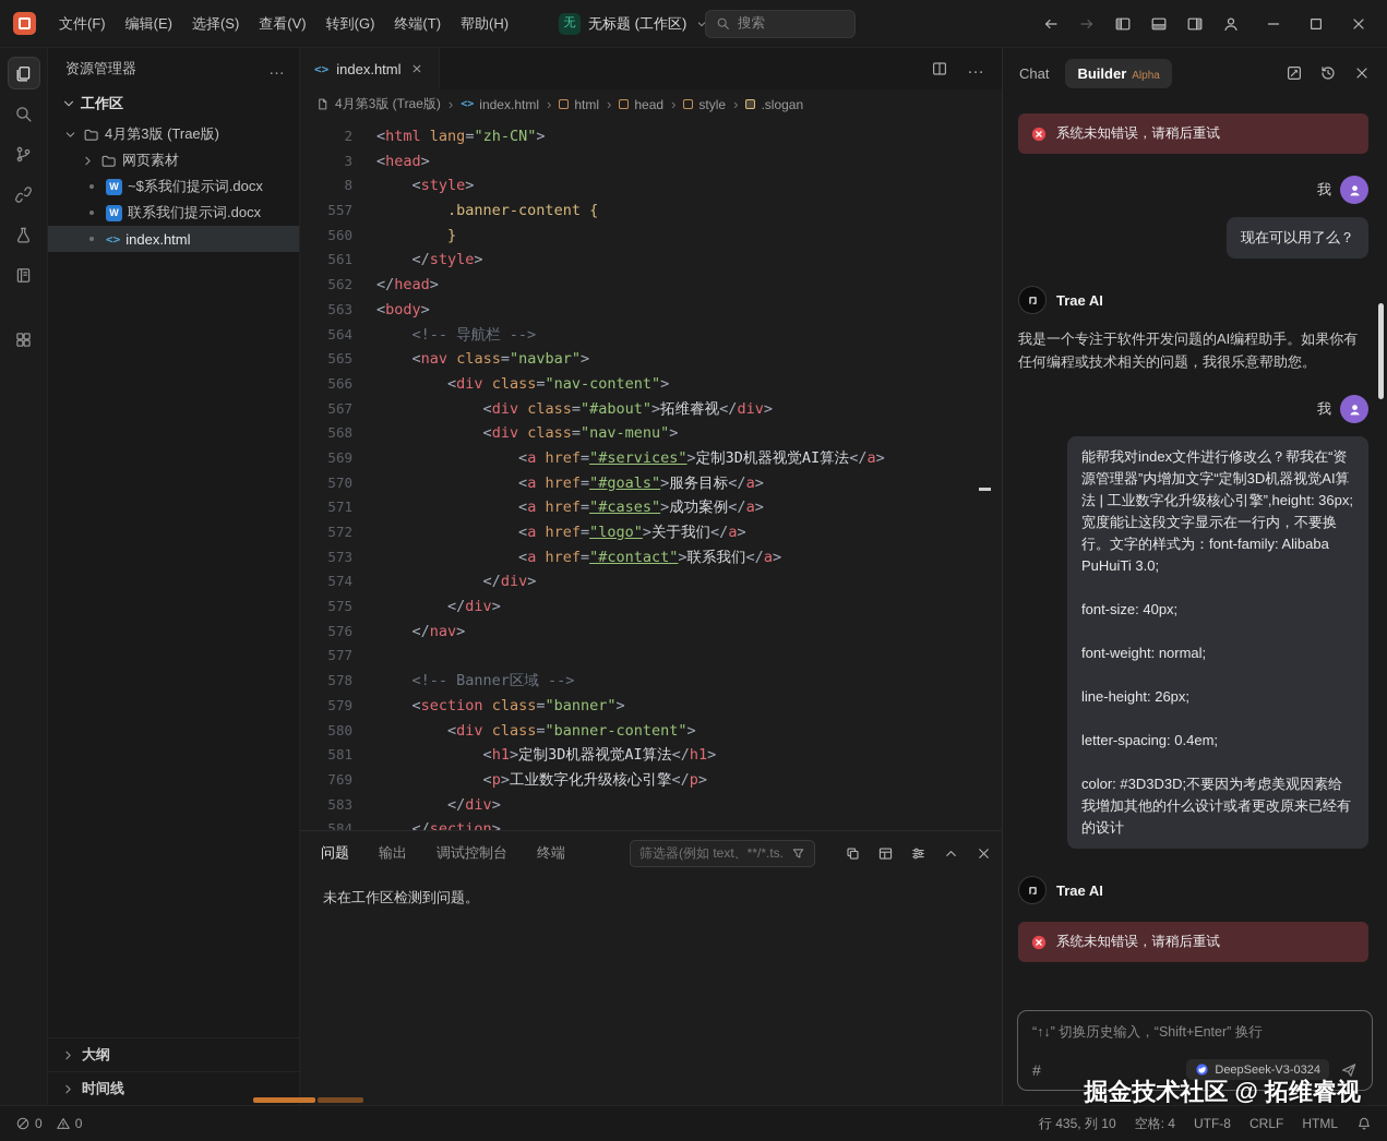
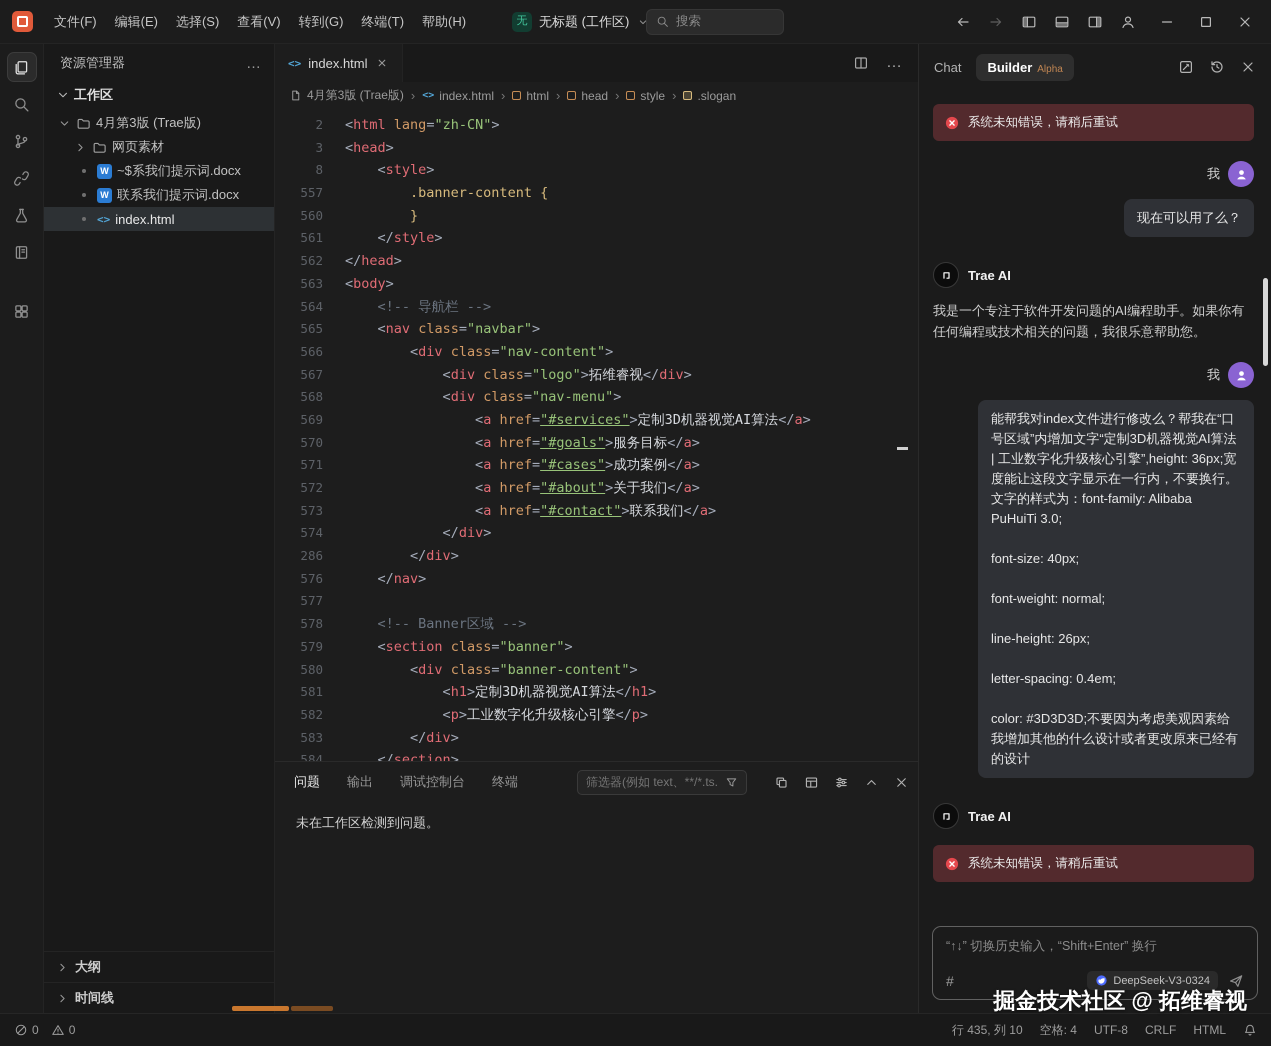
  文件(F)
  编辑(E)
  选择(S)
  查看(V)
  转到(G)
  终端(T)
  帮助(H)
  无
  无标题 (工作区)
  搜索
  资源管理器
  …
  工作区
  4月第3版 (Trae版)
  网页素材
  W
  ~$系我们提示词.docx
  W
  联系我们提示词.docx
  <>
  index.html
  大纲
  时间线
  <>
  index.html
  …
  4月第3版 (Trae版)
  ›
  <>
  index.html
  ›
  html
  ›
  head
  ›
  style
  ›
  .slogan
  2
  <html lang="zh-CN">
  3
  <head>
  8
  <style>
  557
  .banner-content {
  560
  }
  561
  </style>
  562
  </head>
  563
  <body>
  564
  <!-- 导航栏 -->
  565
  <nav class="navbar">
  566
  <div class="nav-content">
  567
- <div class="#about">拓维睿视</div>
+ <div class="logo">拓维睿视</div>
  568
  <div class="nav-menu">
  569
  <a href="#services">定制3D机器视觉AI算法</a>
  570
  <a href="#goals">服务目标</a>
  571
  <a href="#cases">成功案例</a>
  572
- <a href="logo">关于我们</a>
+ <a href="#about">关于我们</a>
  573
  <a href="#contact">联系我们</a>
  574
  </div>
- 575
+ 286
  </div>
  576
  </nav>
  577
  578
  <!-- Banner区域 -->
  579
  <section class="banner">
  580
  <div class="banner-content">
  581
  <h1>定制3D机器视觉AI算法</h1>
- 769
+ 582
  <p>工业数字化升级核心引擎</p>
  583
  </div>
  584
  </section>
  问题
  输出
  调试控制台
  终端
  筛选器(例如 text、**/*.ts.
  未在工作区检测到问题。
  Chat
  Builder
  Alpha
  系统未知错误，请稍后重试
  我
  现在可以用了么？
  Trae AI
  我是一个专注于软件开发问题的AI编程助手。如果你有任何编程或技术相关的问题，我很乐意帮助您。
  我
- 能帮我对index文件进行修改么？帮我在“资源管理器”内增加文字“定制3D机器视觉AI算法 | 工业数字化升级核心引擎”,height: 36px;宽度能让这段文字显示在一行内，不要换行。文字的样式为：font-family: Alibaba PuHuiTi 3.0;
+ 能帮我对index文件进行修改么？帮我在“口号区域”内增加文字“定制3D机器视觉AI算法 | 工业数字化升级核心引擎”,height: 36px;宽度能让这段文字显示在一行内，不要换行。文字的样式为：font-family: Alibaba PuHuiTi 3.0;
  font-size: 40px;
  font-weight: normal;
  line-height: 26px;
  letter-spacing: 0.4em;
  color: #3D3D3D;不要因为考虑美观因素给我增加其他的什么设计或者更改原来已经有的设计
  Trae AI
  系统未知错误，请稍后重试
  “↑↓” 切换历史输入，“Shift+Enter” 换行
  #
  DeepSeek-V3-0324
  0
  0
  行 435, 列 10
  空格: 4
  UTF-8
  CRLF
  HTML
  掘金技术社区 @ 拓维睿视
